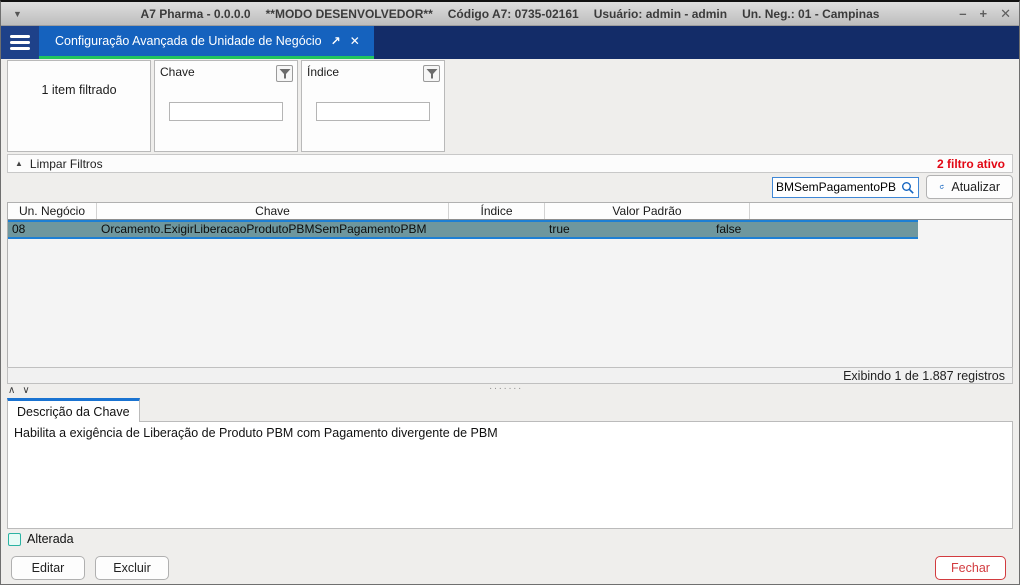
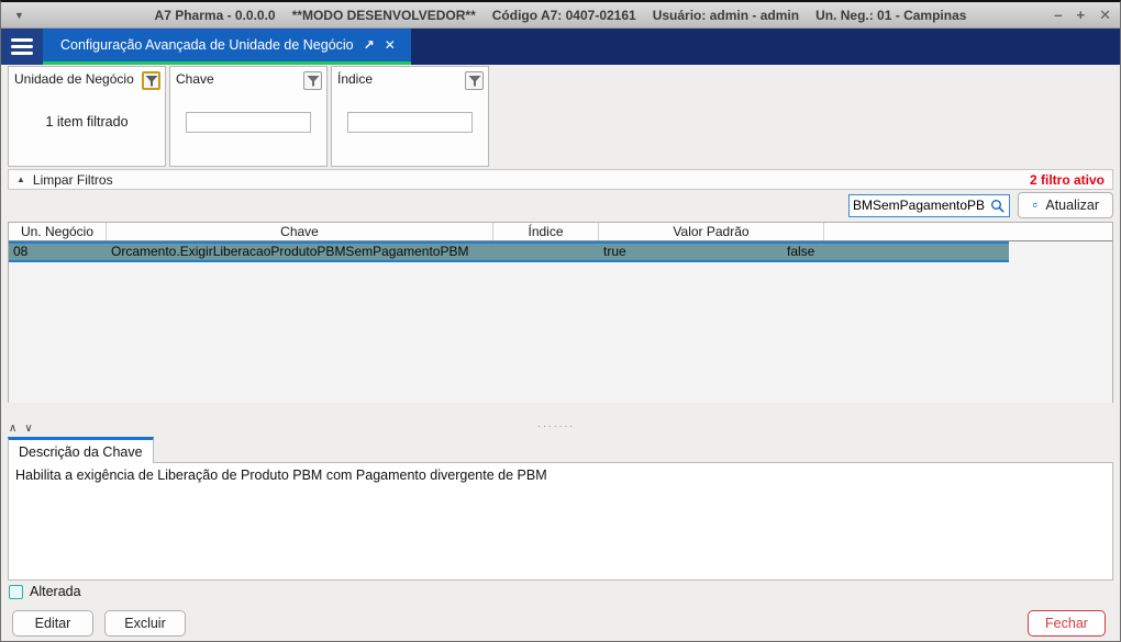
  ▼
  A7 Pharma - 0.0.0.0
  **MODO DESENVOLVEDOR**
- Código A7: 0735-02161
+ Código A7: 0407-02161
  Usuário: admin - admin
  Un. Neg.: 01 - Campinas
  –
  +
  ✕
  Configuração Avançada de Unidade de Negócio
  ↗
  ✕
+ Unidade de Negócio
  1 item filtrado
  Chave
  Índice
  ▲
  Limpar Filtros
  2 filtro ativo
  BMSemPagamentoPB
  Atualizar
  Un. Negócio
  Chave
  Índice
  Valor Padrão
  08
  Orcamento.ExigirLiberacaoProdutoPBMSemPagamentoPBM
  true
  false
- Exibindo 1 de 1.887 registros
  ∧
  ∨
  ·······
  Descrição da Chave
  Habilita a exigência de Liberação de Produto PBM com Pagamento divergente de PBM
  Alterada
  Editar
  Excluir
  Fechar
